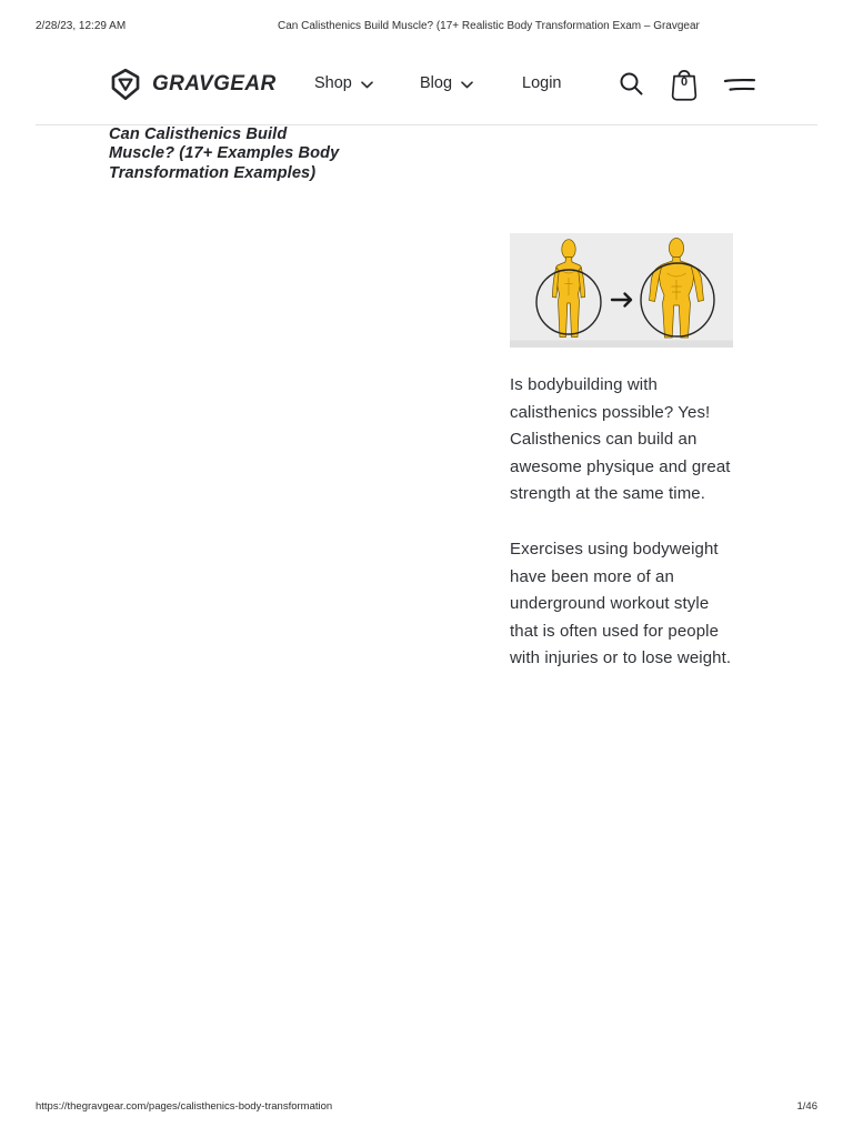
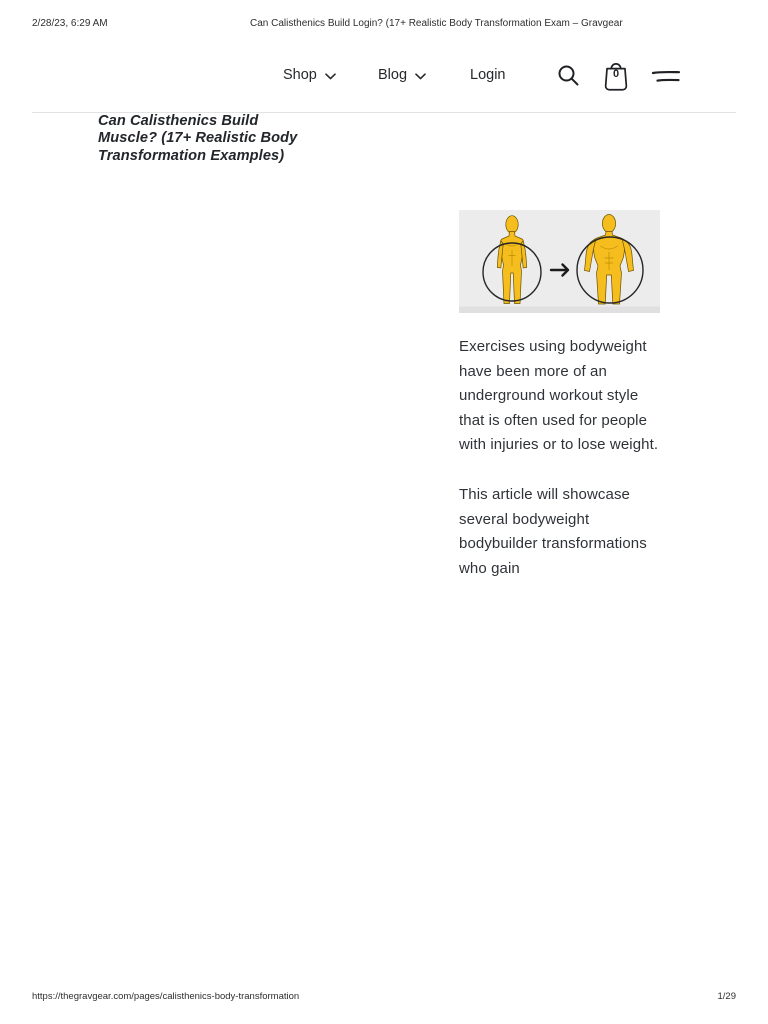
- 2/28/23, 12:29 AM
+ 2/28/23, 6:29 AM
- Can Calisthenics Build Muscle? (17+ Realistic Body Transformation Exam – Gravgear
+ Can Calisthenics Build Login? (17+ Realistic Body Transformation Exam – Gravgear
- GRAVGEAR
  Shop
  Blog
  Login
  0
- Can Calisthenics Build Muscle? (17+ Examples Body Transformation Examples)
+ Can Calisthenics Build Muscle? (17+ Realistic Body Transformation Examples)
- Is bodybuilding with calisthenics possible? Yes! Calisthenics can build an awesome physique and great strength at the same time.
  Exercises using bodyweight have been more of an underground workout style that is often used for people with injuries or to lose weight.
+ This article will showcase several bodyweight bodybuilder transformations who gain
  https://thegravgear.com/pages/calisthenics-body-transformation
- 1/46
+ 1/29
